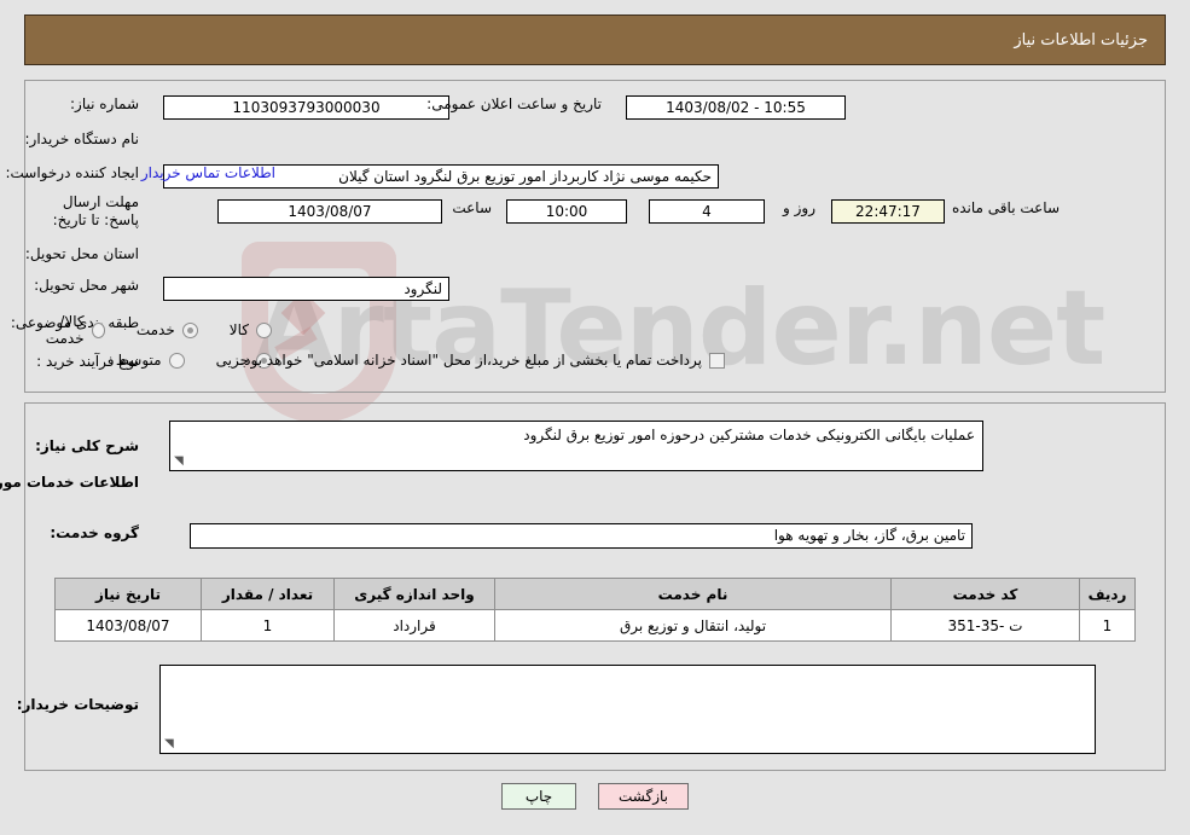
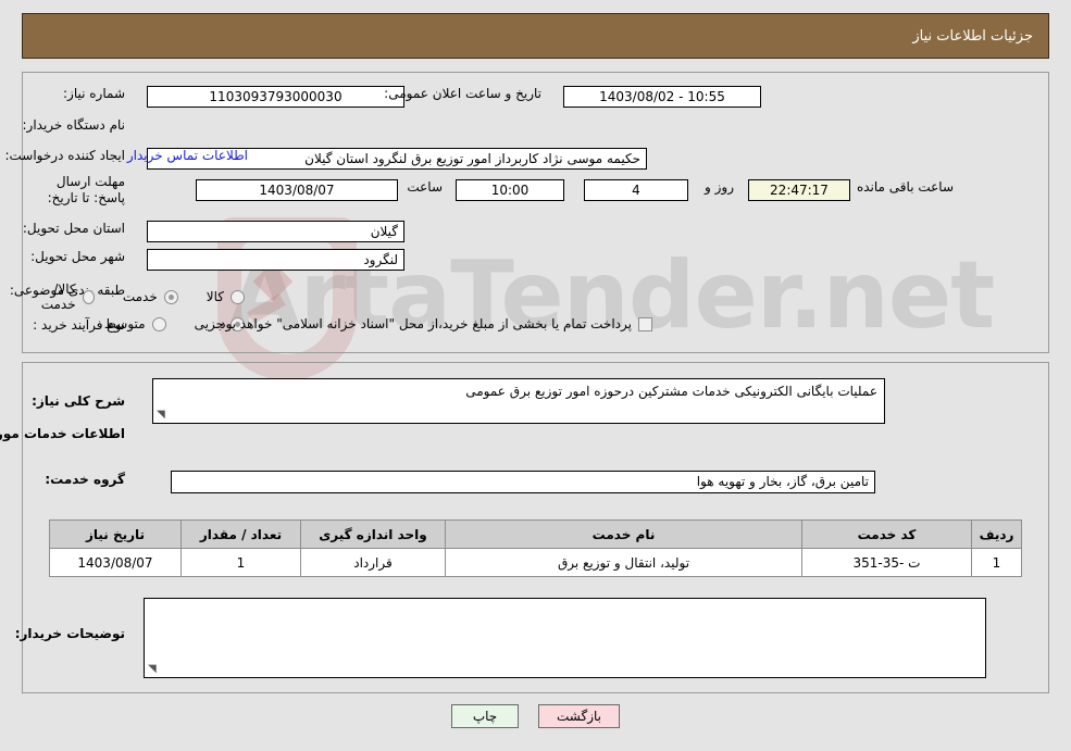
  ArtaTender.net
  جزئیات اطلاعات نیاز
  شماره نیاز:
  1103093793000030
  تاریخ و ساعت اعلان عمومی:
  10:55 - 1403/08/02
  نام دستگاه خریدار:
  ایجاد کننده درخواست:
  حکیمه موسی نژاد کاربرداز امور توزیع برق لنگرود استان گیلان
  اطلاعات تماس خریدار
  مهلت ارسال پاسخ: تا تاریخ:
  1403/08/07
  ساعت
  10:00
  4
  روز و
  22:47:17
  ساعت باقی مانده
  استان محل تحویل:
+ گیلان
  شهر محل تحویل:
  لنگرود
  طبقهدی موضوعی:
  کالا
  خدمت
  کالا/خدمت
  نوع فرآیند خرید :
  جزیی
  متوسط
  پرداخت تمام یا بخشی از مبلغ خرید،از محل "اسناد خزانه اسلامی" خواهد بود.
  شرح کلی نیاز:
- عملیات بایگانی الکترونیکی خدمات مشترکین درحوزه امور توزیع برق لنگرود
+ عملیات بایگانی الکترونیکی خدمات مشترکین درحوزه امور توزیع برق عمومی
  اطلاعات خدمات مو
  گروه خدمت:
  تامین برق، گاز، بخار و تهویه هوا
  ردیف	کد خدمت	نام خدمت	واحد اندازه گیری	تعداد / مقدار	تاریخ نیاز
  1	ت -35-351	تولید، انتقال و توزیع برق	قرارداد	1	1403/08/07
  توضیحات خریدار:
  بازگشت
  چاپ
